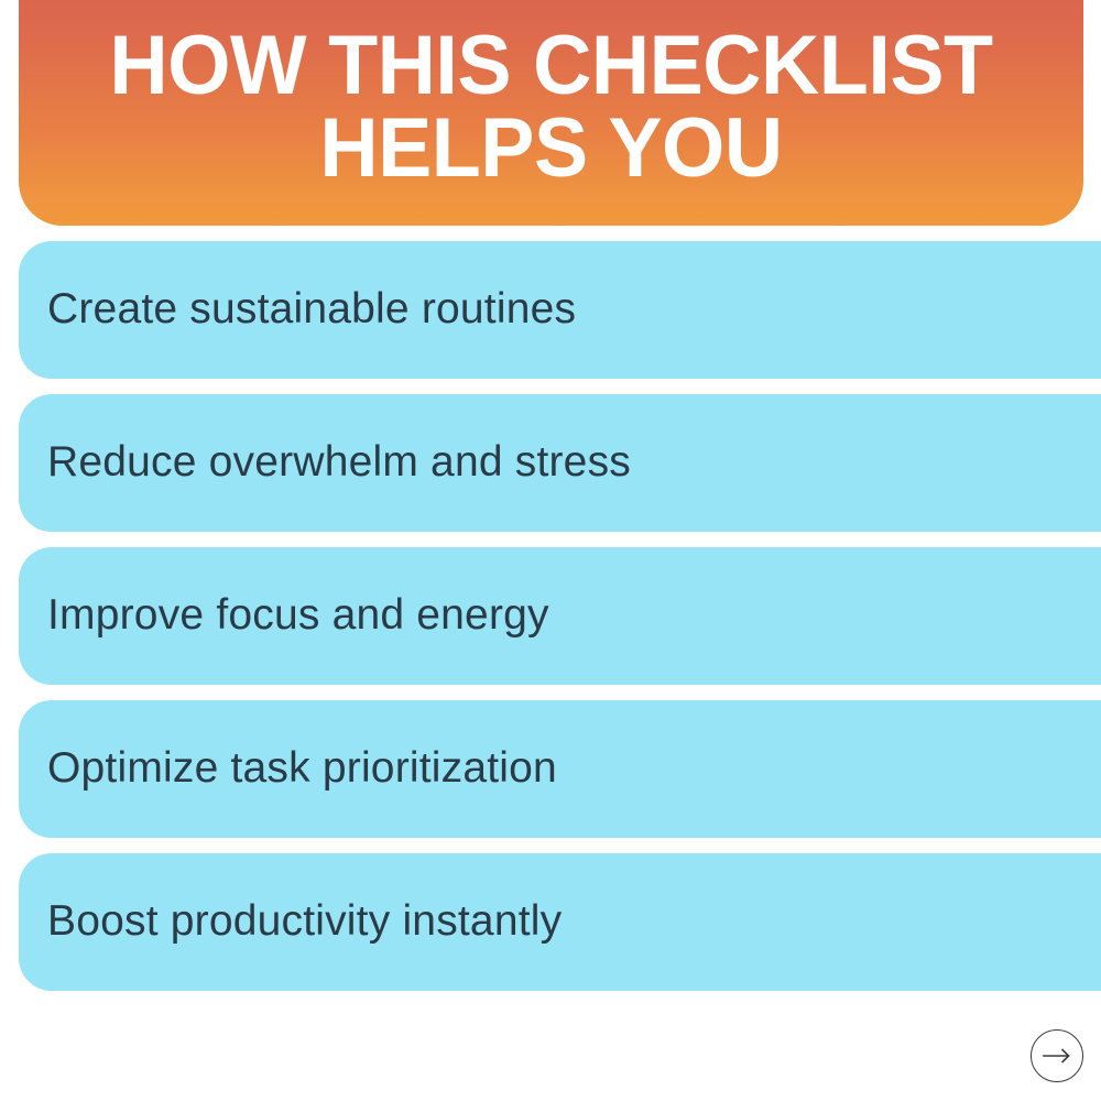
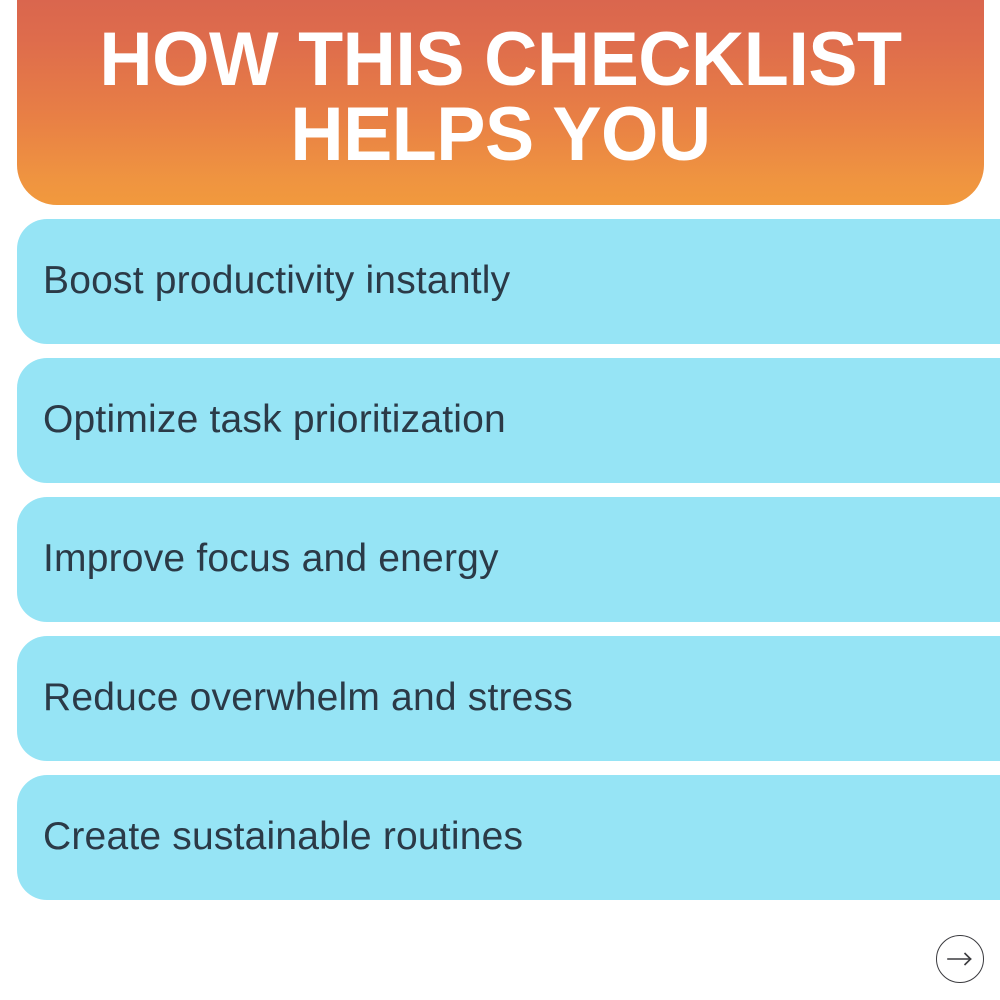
  HOW THIS CHECKLIST
  HELPS YOU
- Create sustainable routines
+ Boost productivity instantly
- Reduce overwhelm and stress
+ Optimize task prioritization
  Improve focus and energy
- Optimize task prioritization
+ Reduce overwhelm and stress
- Boost productivity instantly
+ Create sustainable routines
